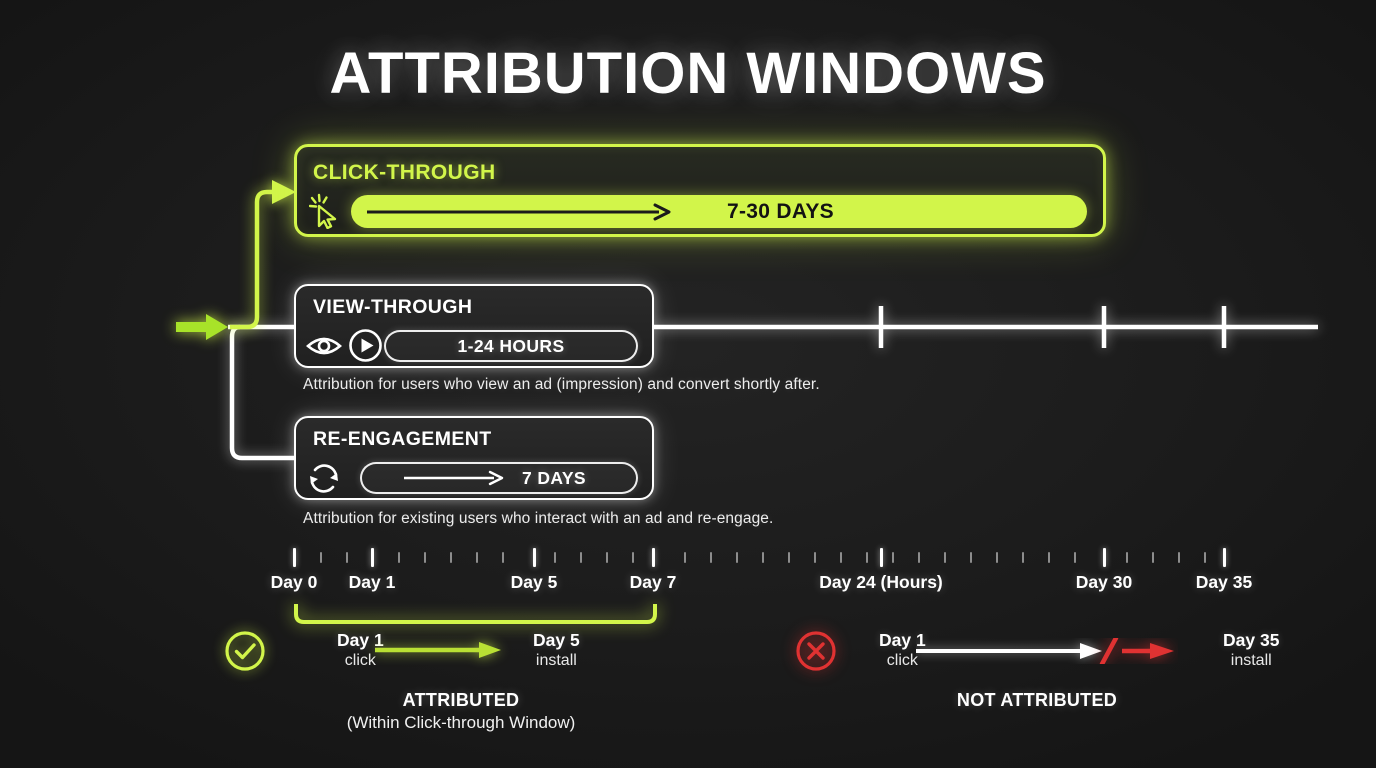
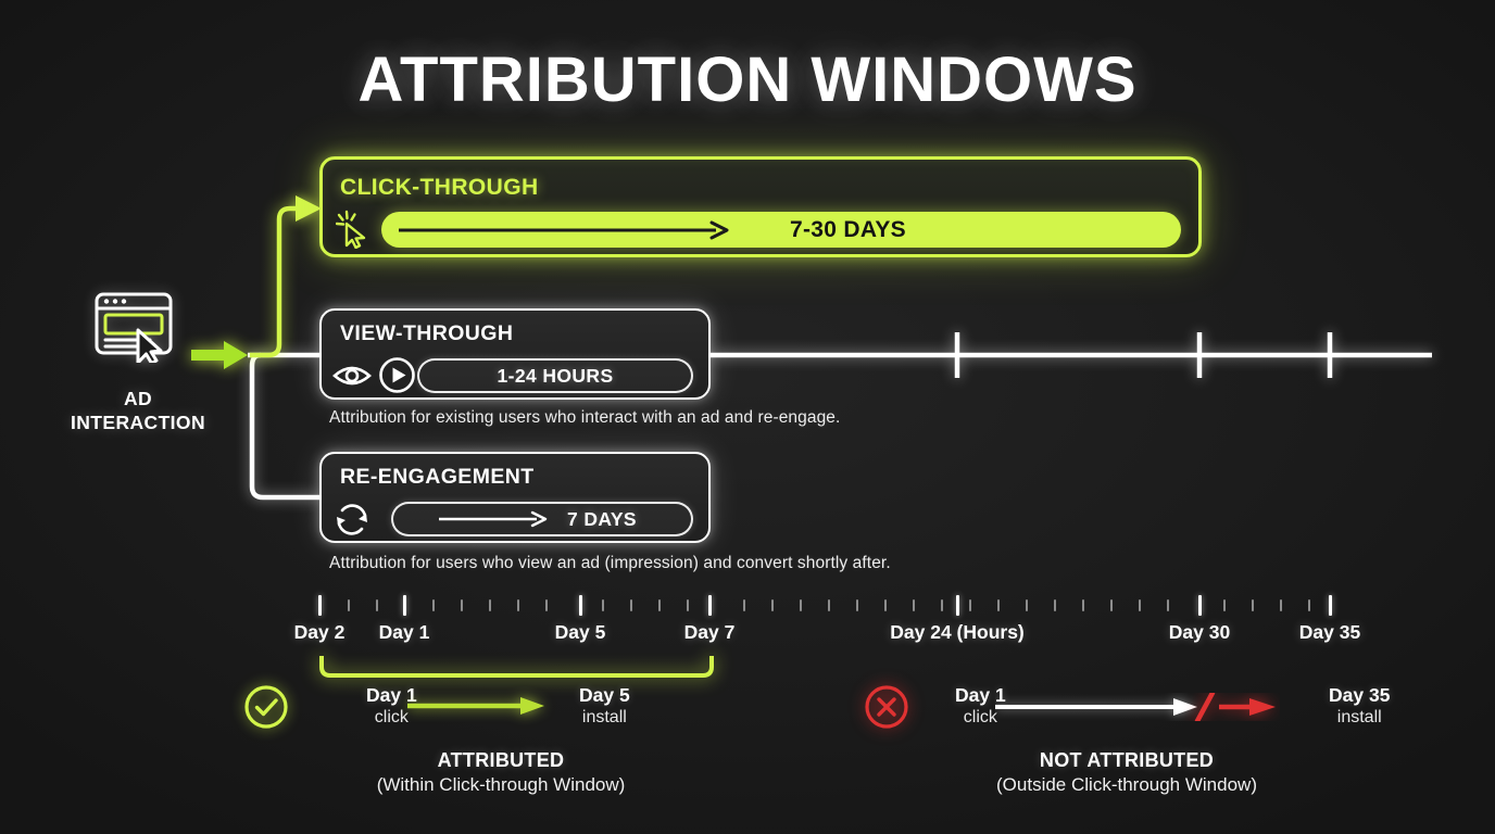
  ATTRIBUTION WINDOWS
+ AD
+ INTERACTION
  CLICK-THROUGH
  7-30 DAYS
  VIEW-THROUGH
  1-24 HOURS
- Attribution for users who view an ad (impression) and convert shortly after.
+ Attribution for existing users who interact with an ad and re-engage.
  RE-ENGAGEMENT
  7 DAYS
- Attribution for existing users who interact with an ad and re-engage.
+ Attribution for users who view an ad (impression) and convert shortly after.
- Day 0
+ Day 2
  Day 1
  Day 5
  Day 7
  Day 24 (Hours)
  Day 30
  Day 35
  Day 1
  click
  Day 5
  install
  ATTRIBUTED
  (Within Click-through Window)
  Day 1
  click
  Day 35
  install
  NOT ATTRIBUTED
+ (Outside Click-through Window)
